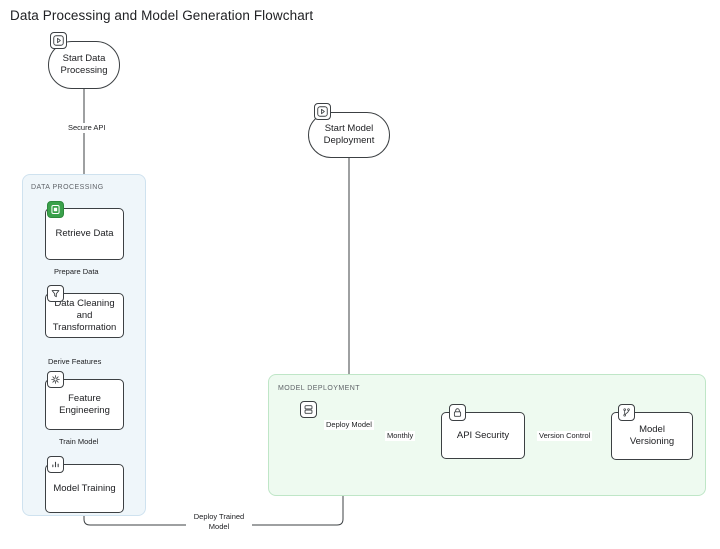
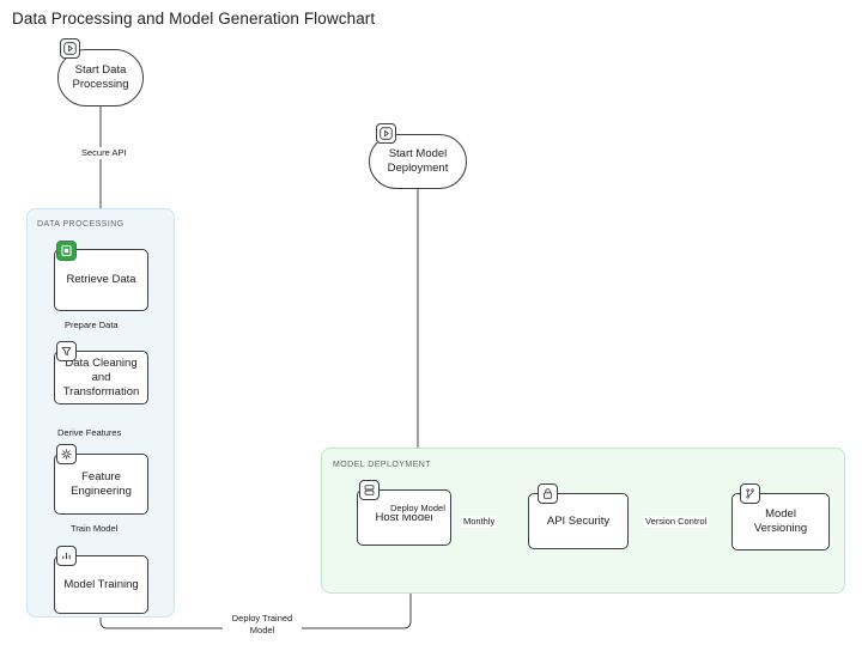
  Data Processing and Model Generation Flowchart
  Start Data
  Processing
  Retrieve Data
  Data Cleaning
  and
  Transformation
  Feature
  Engineering
  Model Training
  Start Model
  Deployment
+ Host Model
  API Security
  Model
  Versioning
  Secure API
  Prepare Data
  Derive Features
  Train Model
  Deploy Trained
  Model
  Deploy Model
  Monthly
  Version Control
